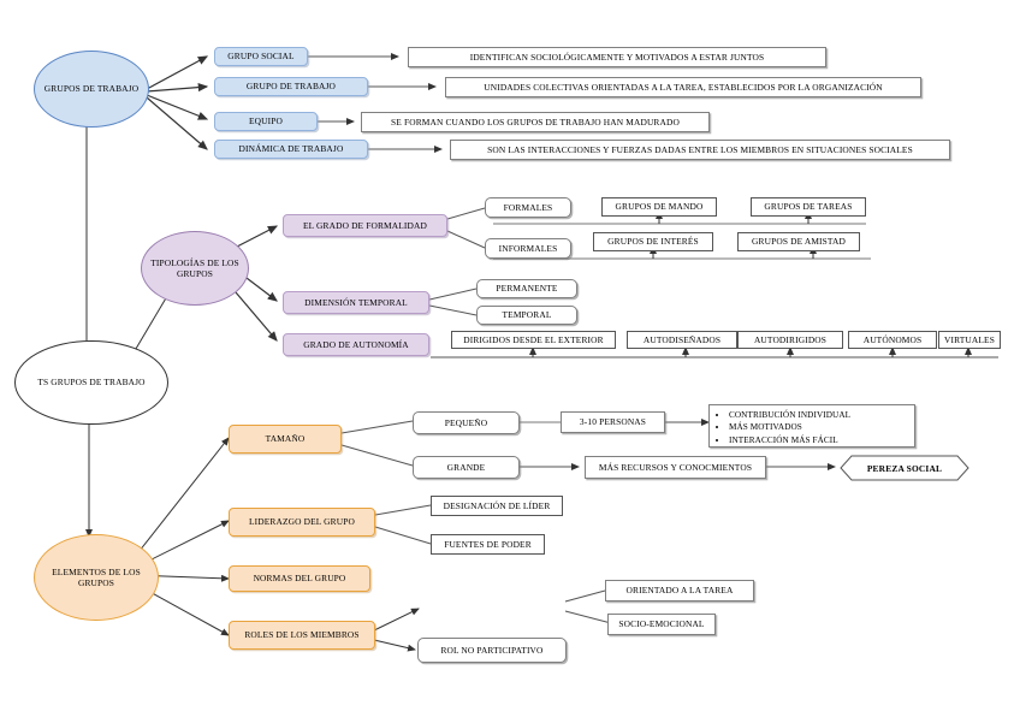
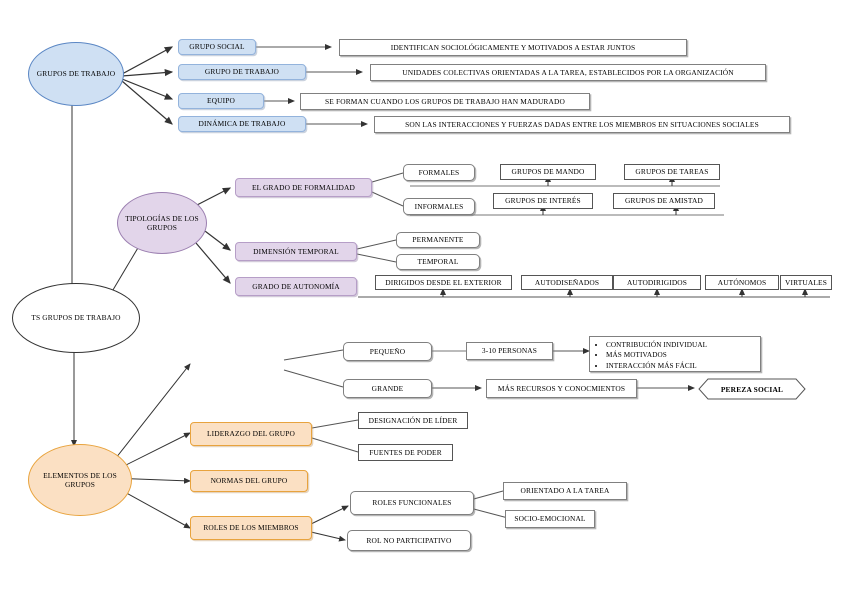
  TS GRUPOS DE TRABAJO
  GRUPOS DE TRABAJO
  GRUPO SOCIAL
  IDENTIFICAN SOCIOLÓGICAMENTE Y MOTIVADOS A ESTAR JUNTOS
  GRUPO DE TRABAJO
  UNIDADES COLECTIVAS ORIENTADAS A LA TAREA, ESTABLECIDOS POR LA ORGANIZACIÓN
  EQUIPO
  SE FORMAN CUANDO LOS GRUPOS DE TRABAJO HAN MADURADO
  DINÁMICA DE TRABAJO
  SON LAS INTERACCIONES Y FUERZAS DADAS ENTRE LOS MIEMBROS EN SITUACIONES SOCIALES
  TIPOLOGÍAS DE LOS
  GRUPOS
  EL GRADO DE FORMALIDAD
  FORMALES
  INFORMALES
  GRUPOS DE MANDO
  GRUPOS DE TAREAS
  GRUPOS DE INTERÉS
  GRUPOS DE AMISTAD
  DIMENSIÓN TEMPORAL
  PERMANENTE
  TEMPORAL
  GRADO DE AUTONOMÍA
  DIRIGIDOS DESDE EL EXTERIOR
  AUTODISEÑADOS
  AUTODIRIGIDOS
  AUTÓNOMOS
  VIRTUALES
  ELEMENTOS DE LOS
  GRUPOS
- TAMAÑO
  PEQUEÑO
  3-10 PERSONAS
  CONTRIBUCIÓN INDIVIDUAL
  MÁS MOTIVADOS
  INTERACCIÓN MÁS FÁCIL
  GRANDE
  MÁS RECURSOS Y CONOCMIENTOS
  PEREZA SOCIAL
  LIDERAZGO DEL GRUPO
  DESIGNACIÓN DE LÍDER
  FUENTES DE PODER
  NORMAS DEL GRUPO
  ROLES DE LOS MIEMBROS
+ ROLES FUNCIONALES
  ROL NO PARTICIPATIVO
  ORIENTADO A LA TAREA
  SOCIO-EMOCIONAL
